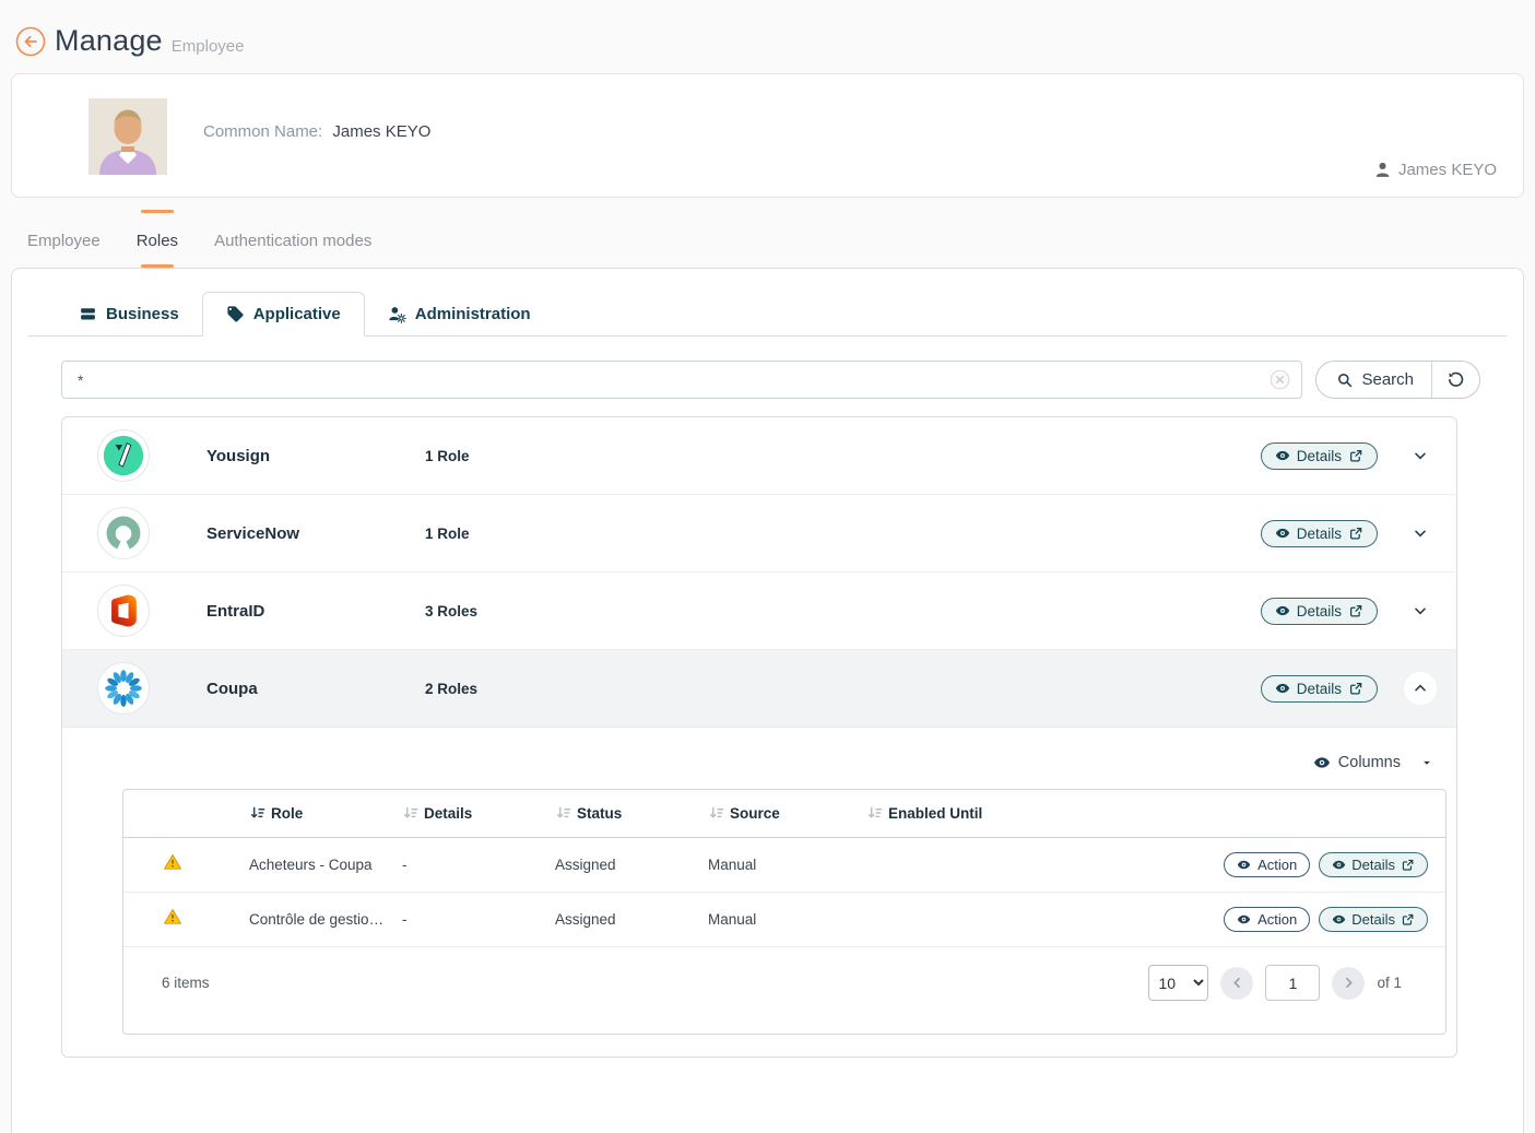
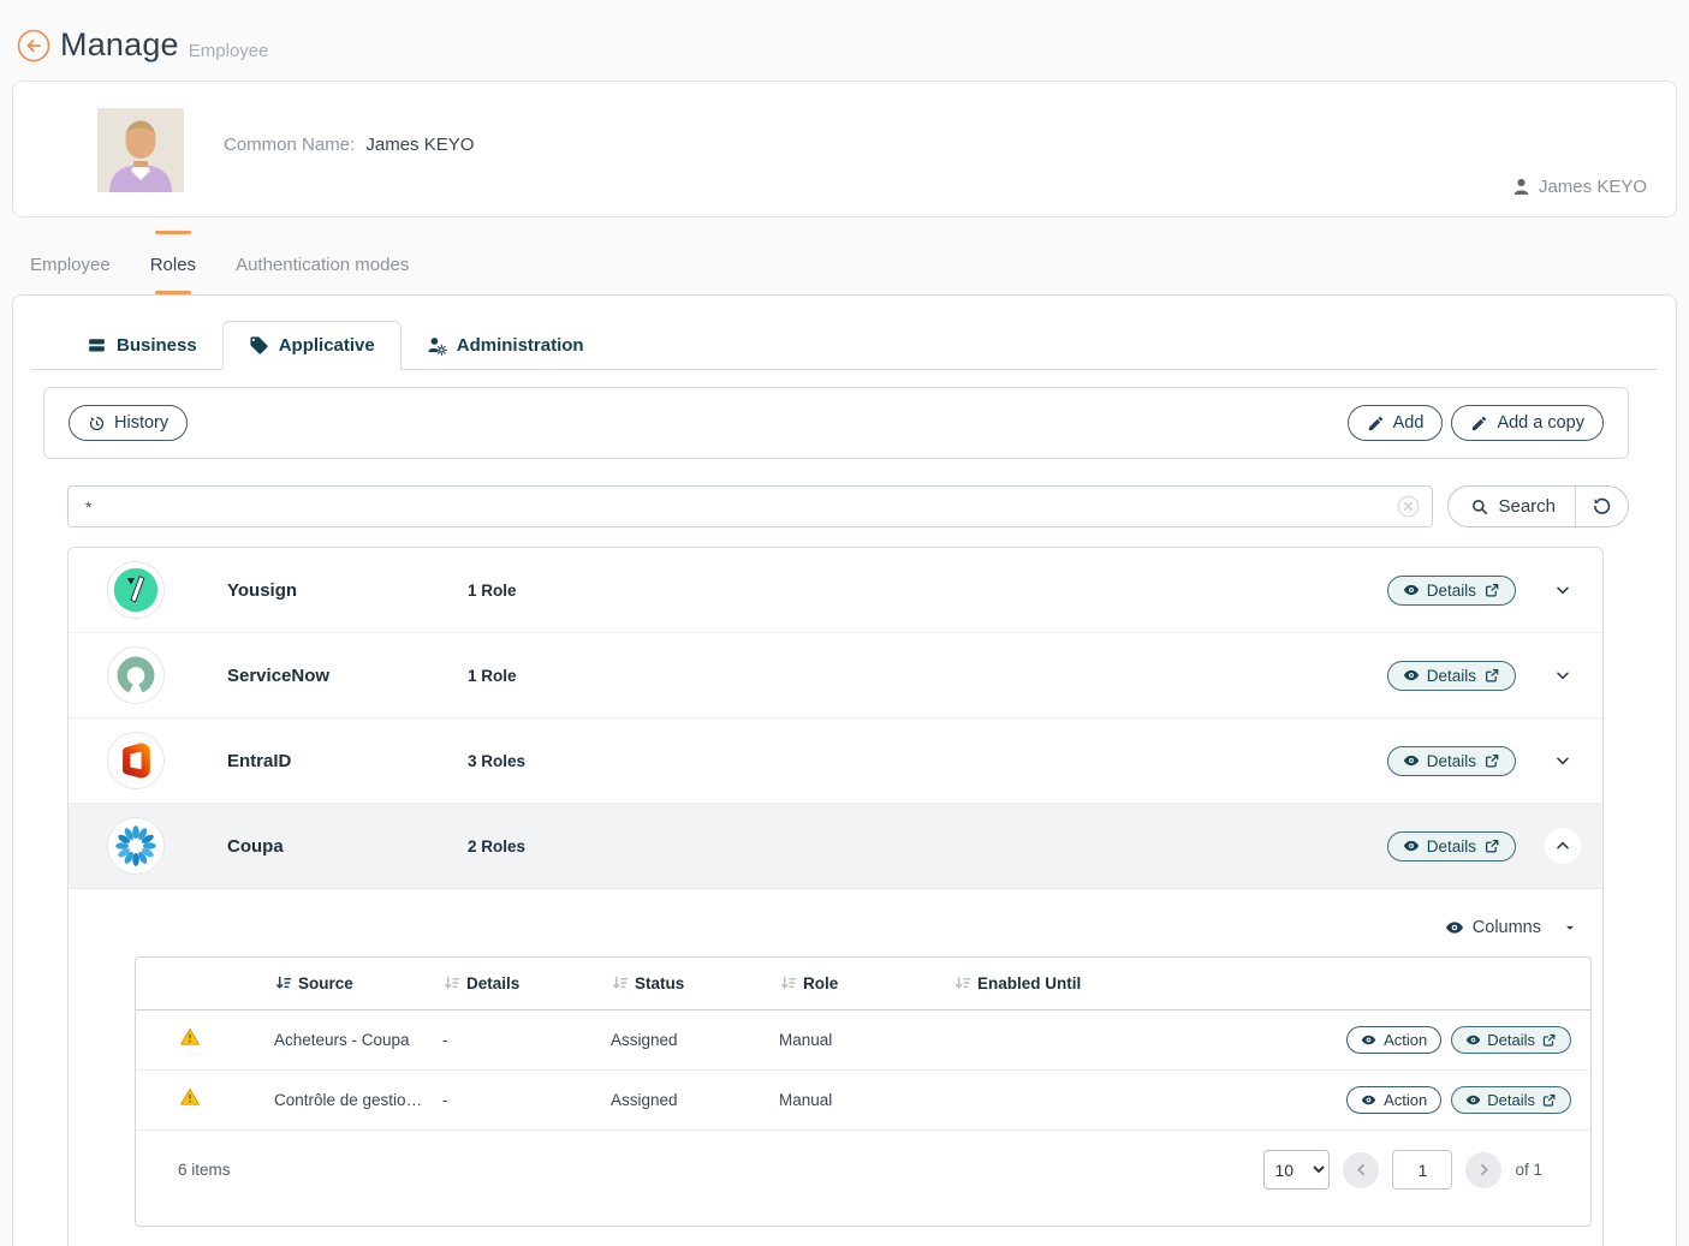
  Manage
  Employee
  Common Name: James KEYO
  James KEYO
  Employee
  Roles
  Authentication modes
  Business
  Applicative
  Administration
+ History
+ Add
+ Add a copy
  *
  Search
  Yousign
  1 Role
  Details
  ServiceNow
  1 Role
  Details
  EntraID
  3 Roles
  Details
  Coupa
  2 Roles
  Details
  Columns
- Role
+ Source
  Details
  Status
- Source
+ Role
  Enabled Until
  Acheteurs - Coupa
  -
  Assigned
  Manual
  Action
  Details
  Contrôle de gestio…
  -
  Assigned
  Manual
  Action
  Details
  6 items
  10
  1
  of 1
